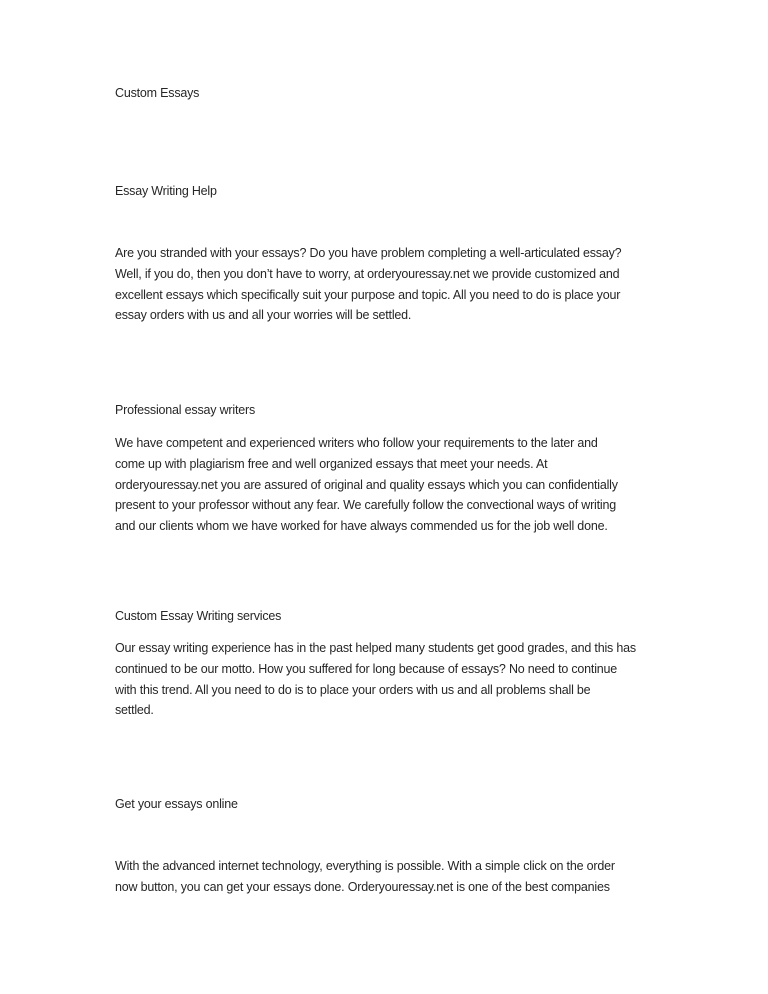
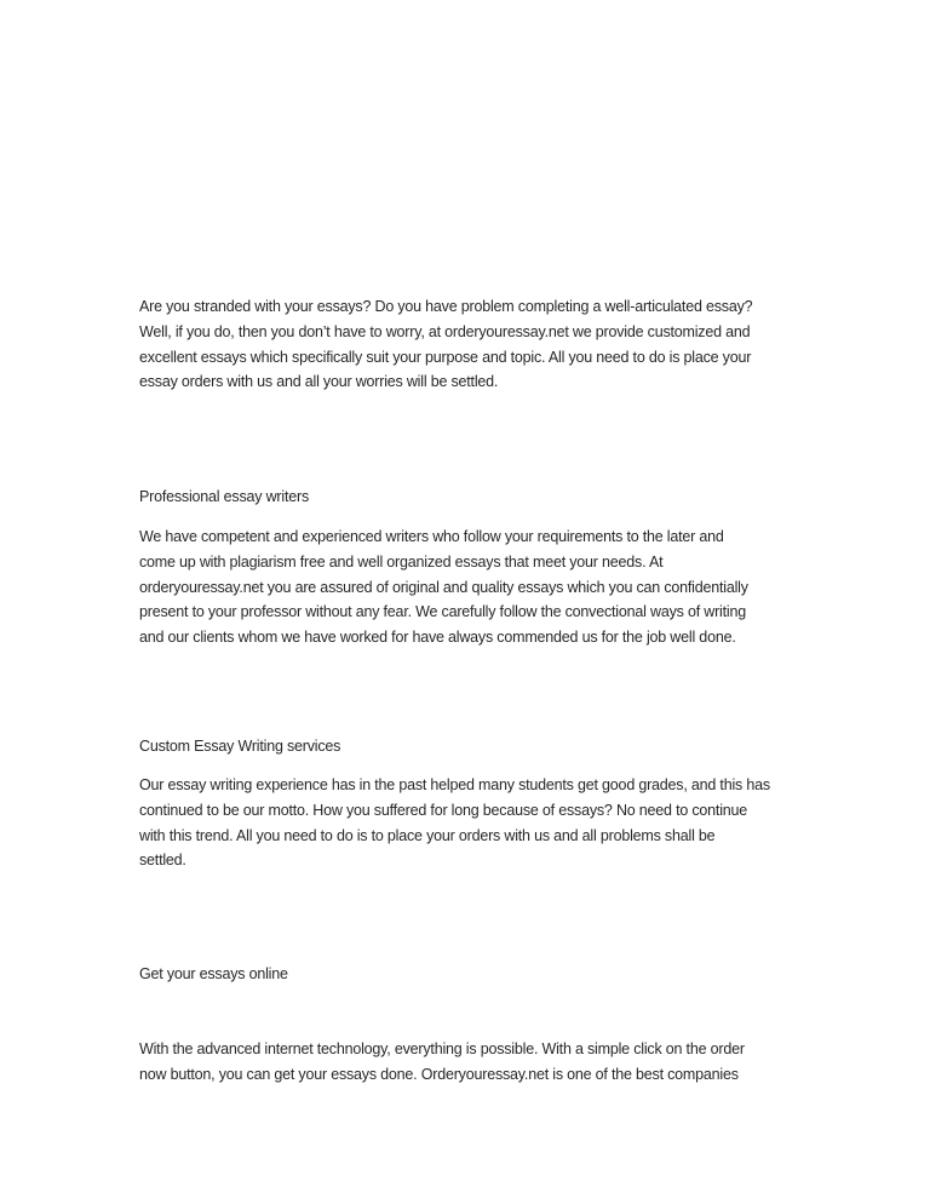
- Custom Essays
- Essay Writing Help
  Are you stranded with your essays? Do you have problem completing a well-articulated essay?
  Well, if you do, then you don’t have to worry, at orderyouressay.net we provide customized and
  excellent essays which specifically suit your purpose and topic. All you need to do is place your
  essay orders with us and all your worries will be settled.
  Professional essay writers
  We have competent and experienced writers who follow your requirements to the later and
  come up with plagiarism free and well organized essays that meet your needs. At
  orderyouressay.net you are assured of original and quality essays which you can confidentially
  present to your professor without any fear. We carefully follow the convectional ways of writing
  and our clients whom we have worked for have always commended us for the job well done.
  Custom Essay Writing services
  Our essay writing experience has in the past helped many students get good grades, and this has
  continued to be our motto. How you suffered for long because of essays? No need to continue
  with this trend. All you need to do is to place your orders with us and all problems shall be
  settled.
  Get your essays online
  With the advanced internet technology, everything is possible. With a simple click on the order
  now button, you can get your essays done. Orderyouressay.net is one of the best companies
